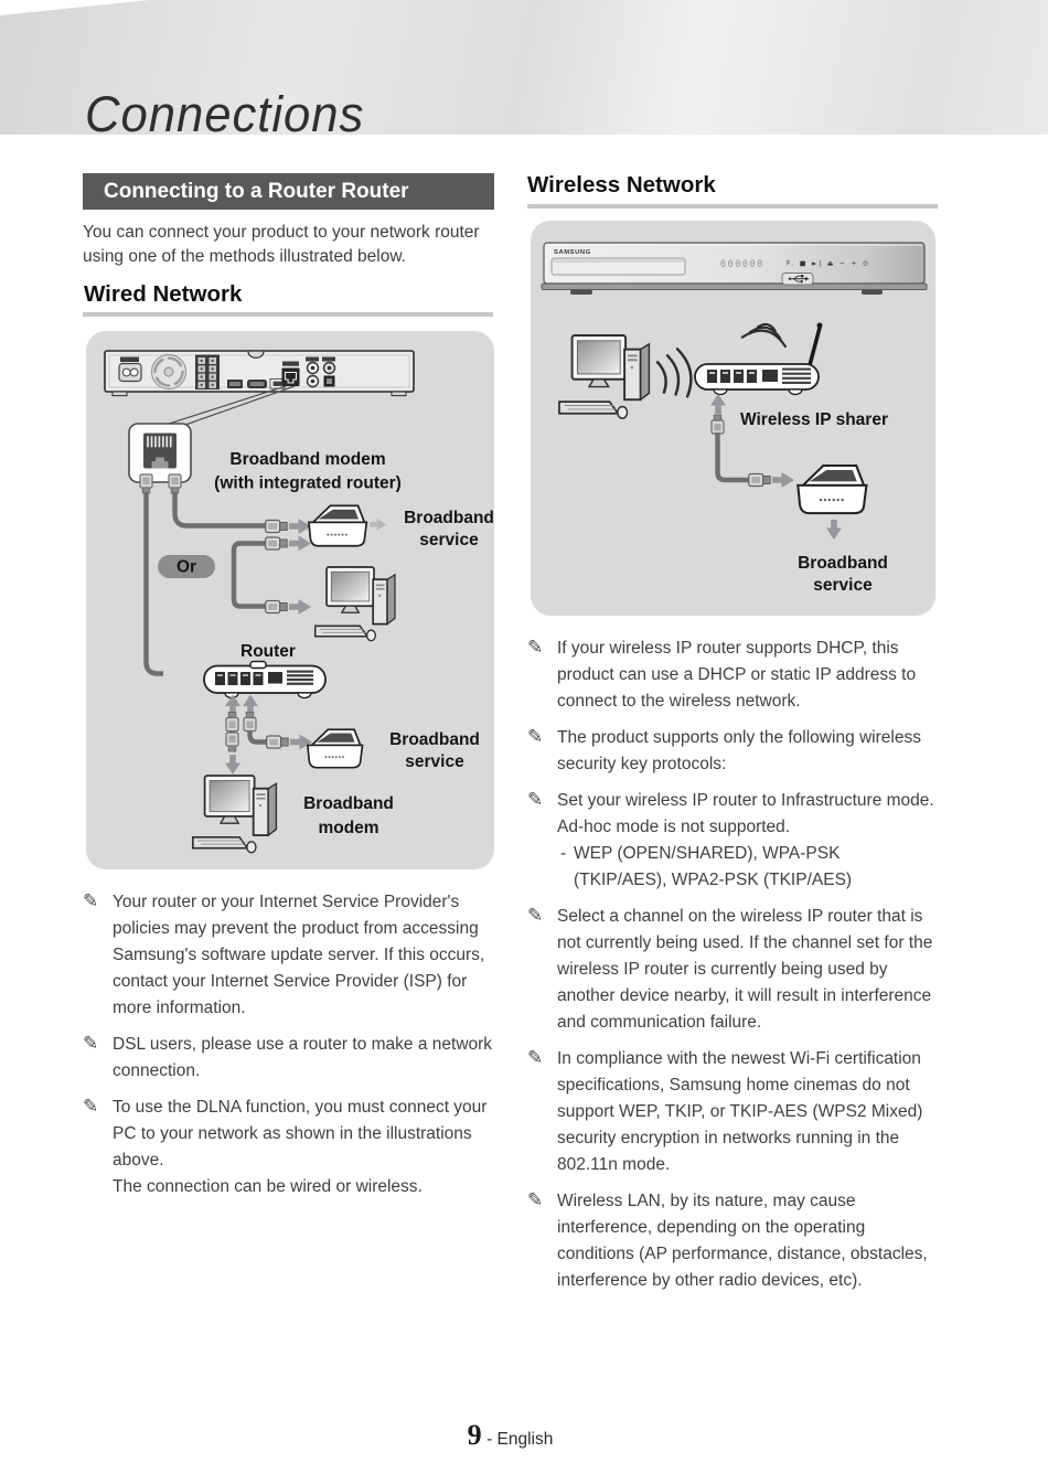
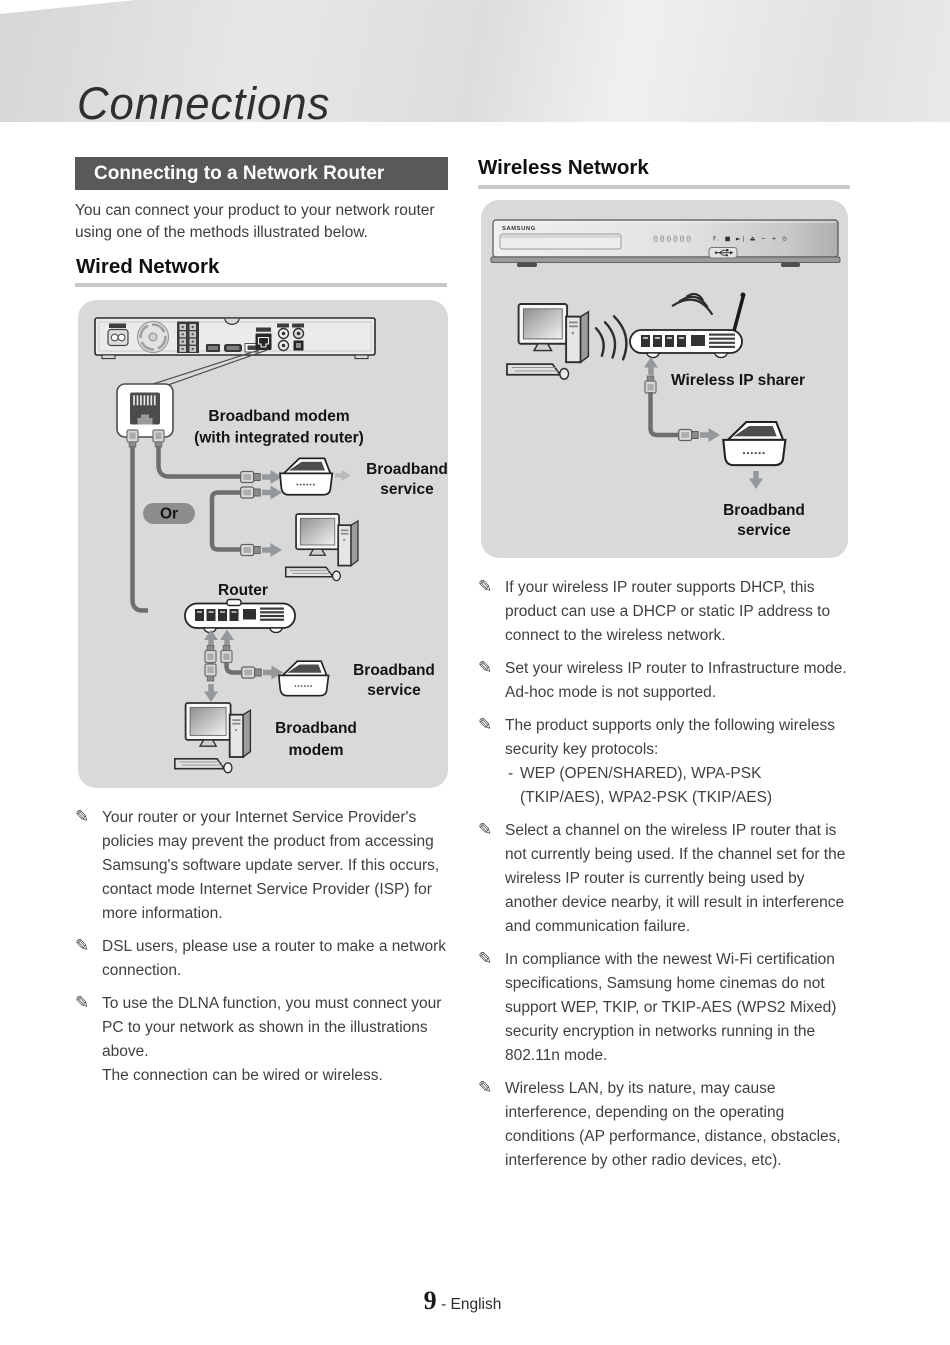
  Connections
- Connecting to a Router Router
+ Connecting to a Network Router
  You can connect your product to your network router using one of the methods illustrated below.
  Wired Network
  Wireless Network
  Or
  Broadband modem
  (with integrated router)
  Broadband
  service
  Router
  Broadband
  service
  Broadband
  modem
  000000
  Wireless IP sharer
  Broadband
  service
  ✎
- Your router or your Internet Service Provider's policies may prevent the product from accessing Samsung's software update server. If this occurs, contact your Internet Service Provider (ISP) for more information.
+ Your router or your Internet Service Provider's policies may prevent the product from accessing Samsung's software update server. If this occurs, contact mode Internet Service Provider (ISP) for more information.
  ✎
  DSL users, please use a router to make a network connection.
  ✎
  To use the DLNA function, you must connect your PC to your network as shown in the illustrations above.
  The connection can be wired or wireless.
  ✎
  If your wireless IP router supports DHCP, this product can use a DHCP or static IP address to connect to the wireless network.
  ✎
- The product supports only the following wireless security key protocols:
+ Set your wireless IP router to Infrastructure mode. Ad-hoc mode is not supported.
  ✎
- Set your wireless IP router to Infrastructure mode. Ad-hoc mode is not supported.
+ The product supports only the following wireless security key protocols:
  -
  WEP (OPEN/SHARED), WPA-PSK (TKIP/AES), WPA2-PSK (TKIP/AES)
  ✎
  Select a channel on the wireless IP router that is not currently being used. If the channel set for the wireless IP router is currently being used by another device nearby, it will result in interference and communication failure.
  ✎
  In compliance with the newest Wi-Fi certification specifications, Samsung home cinemas do not support WEP, TKIP, or TKIP-AES (WPS2 Mixed) security encryption in networks running in the 802.11n mode.
  ✎
  Wireless LAN, by its nature, may cause interference, depending on the operating conditions (AP performance, distance, obstacles, interference by other radio devices, etc).
  9 - English
